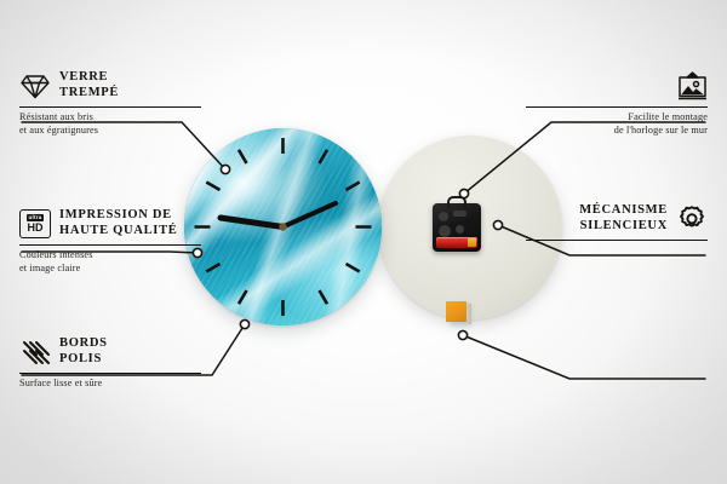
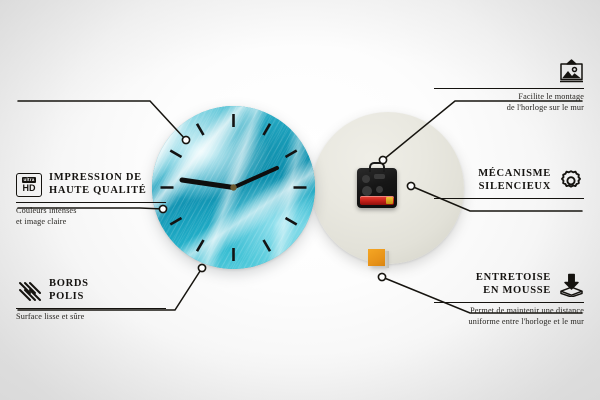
- VERRE
- TREMPÉ
- Résistant aux bris
- et aux égratignures
  HD
  IMPRESSION DE
  HAUTE QUALITÉ
  Couleurs intenses
  et image claire
  BORDS
  POLIS
  Surface lisse et sûre
  Facilite le montage
  de l'horloge sur le mur
  MÉCANISME
  SILENCIEUX
+ ENTRETOISE
+ EN MOUSSE
+ Permet de maintenir une distance
+ uniforme entre l'horloge et le mur
